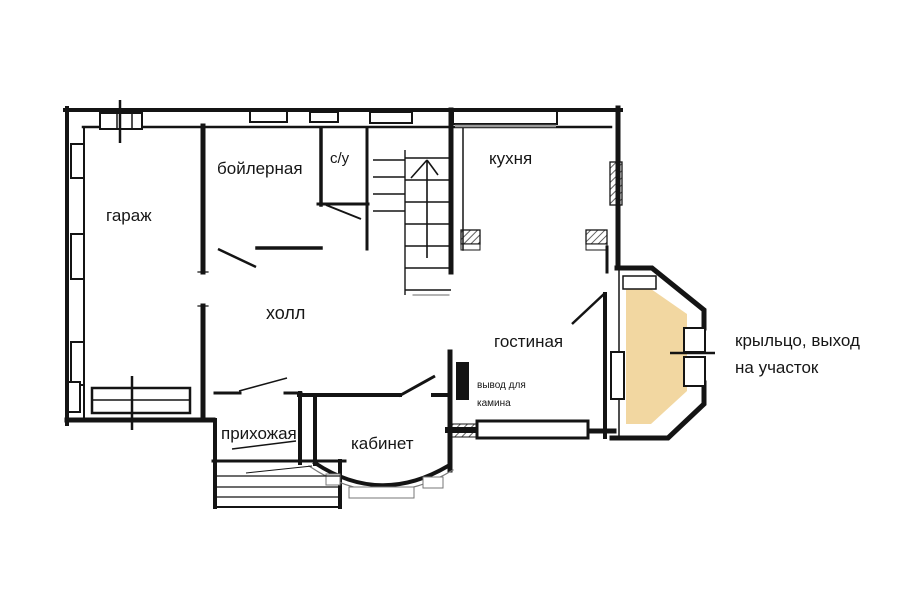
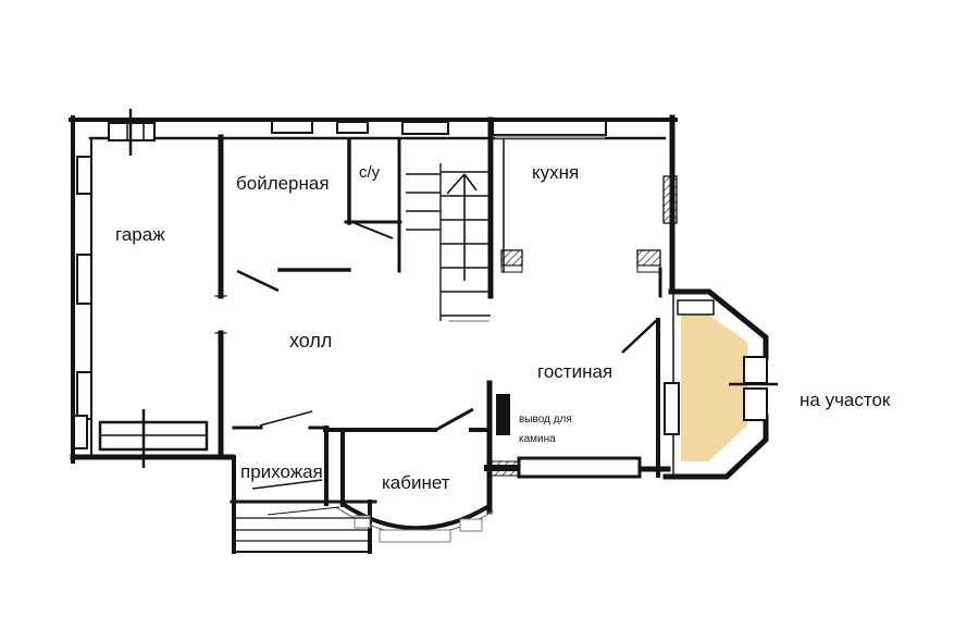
  гараж
  бойлерная
  с/у
  кухня
  холл
  гостиная
  прихожая
  кабинет
  вывод для
  камина
- крыльцо, выход
  на участок
